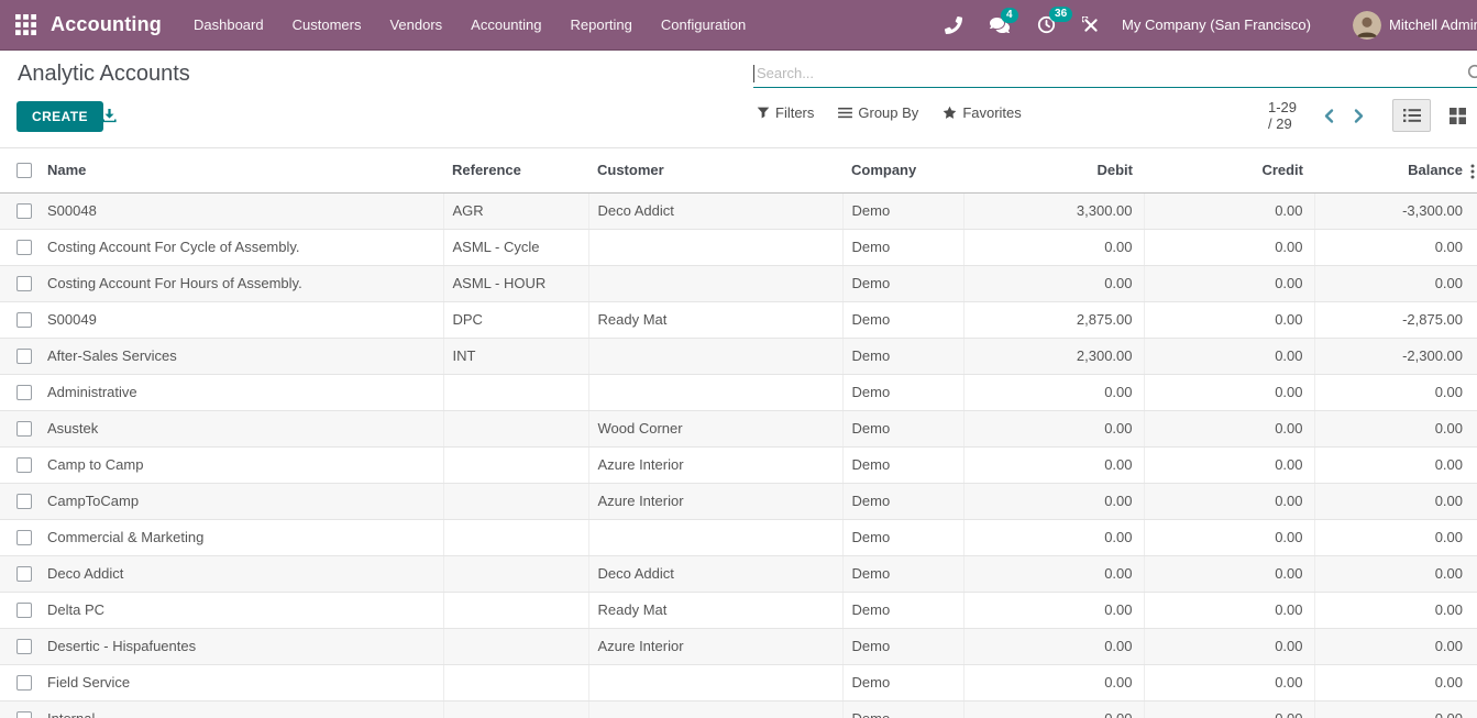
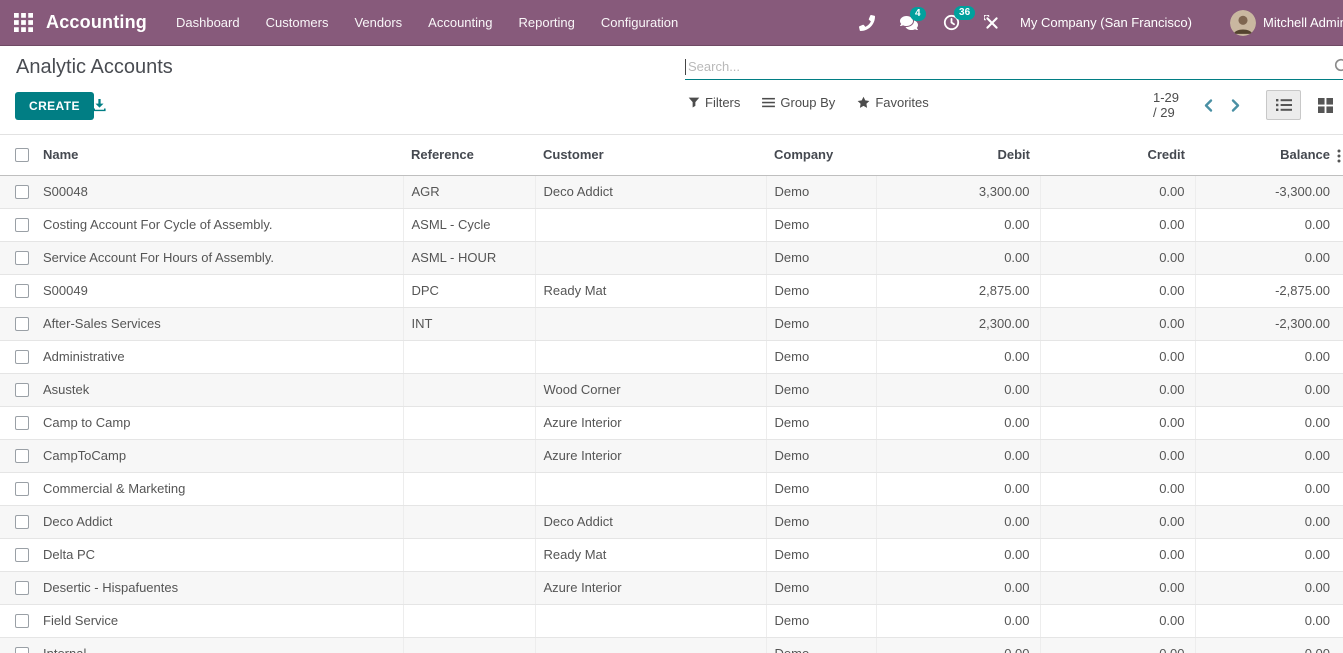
  Accounting
  Dashboard
  Customers
  Vendors
  Accounting
  Reporting
  Configuration
  4
  36
  My Company (San Francisco)
  Mitchell Admi
  Analytic Accounts
  Search...
  CREATE
  Filters
  Group By
  Favorites
  1-29 / 29
  	Name	Reference	Customer	Company	Debit	Credit	Balance
  	S00048	AGR	Deco Addict	Demo	3,300.00	0.00	-3,300.00
  	Costing Account For Cycle of Assembly.	ASML - Cycle		Demo	0.00	0.00	0.00
- 	Costing Account For Hours of Assembly.	ASML - HOUR		Demo	0.00	0.00	0.00
+ 	Service Account For Hours of Assembly.	ASML - HOUR		Demo	0.00	0.00	0.00
  	S00049	DPC	Ready Mat	Demo	2,875.00	0.00	-2,875.00
  	After-Sales Services	INT		Demo	2,300.00	0.00	-2,300.00
  	Administrative			Demo	0.00	0.00	0.00
  	Asustek		Wood Corner	Demo	0.00	0.00	0.00
  	Camp to Camp		Azure Interior	Demo	0.00	0.00	0.00
  	CampToCamp		Azure Interior	Demo	0.00	0.00	0.00
  	Commercial & Marketing			Demo	0.00	0.00	0.00
  	Deco Addict		Deco Addict	Demo	0.00	0.00	0.00
  	Delta PC		Ready Mat	Demo	0.00	0.00	0.00
  	Desertic - Hispafuentes		Azure Interior	Demo	0.00	0.00	0.00
  	Field Service			Demo	0.00	0.00	0.00
